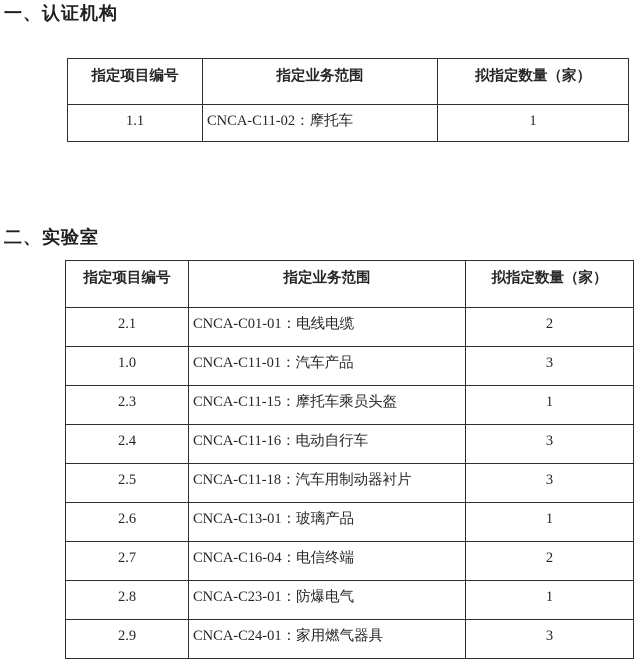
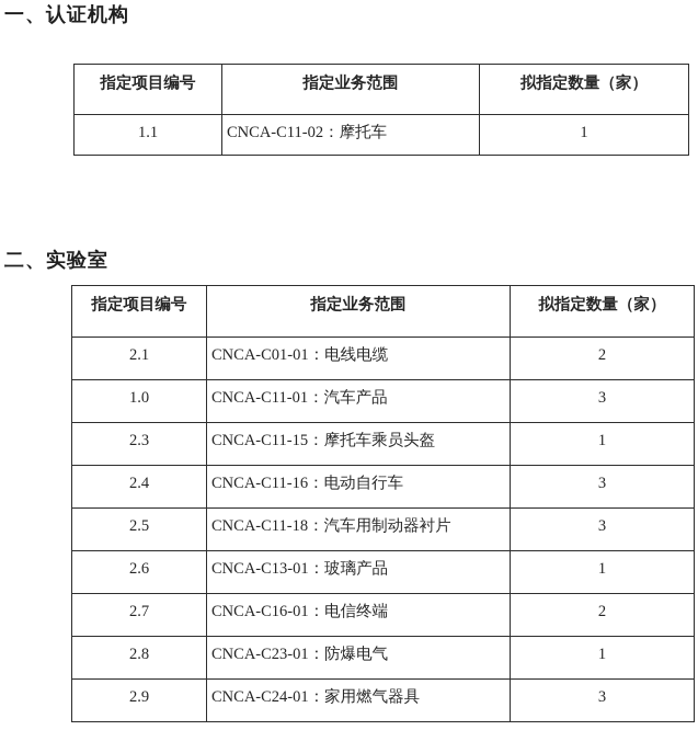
  一、认证机构
  指定项目编号	指定业务范围	拟指定数量（家）
  1.1	CNCA-C11-02：摩托车	1
  二、实验室
  指定项目编号	指定业务范围	拟指定数量（家）
  2.1	CNCA-C01-01：电线电缆	2
  1.0	CNCA-C11-01：汽车产品	3
  2.3	CNCA-C11-15：摩托车乘员头盔	1
  2.4	CNCA-C11-16：电动自行车	3
  2.5	CNCA-C11-18：汽车用制动器衬片	3
  2.6	CNCA-C13-01：玻璃产品	1
- 2.7	CNCA-C16-04：电信终端	2
+ 2.7	CNCA-C16-01：电信终端	2
  2.8	CNCA-C23-01：防爆电气	1
  2.9	CNCA-C24-01：家用燃气器具	3
